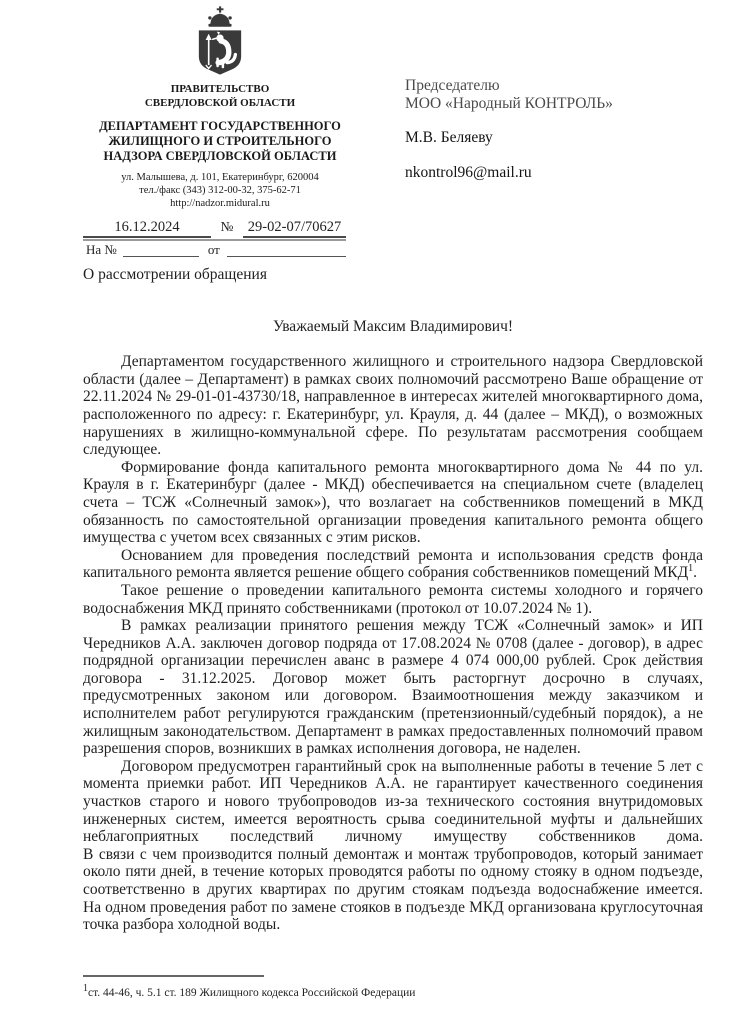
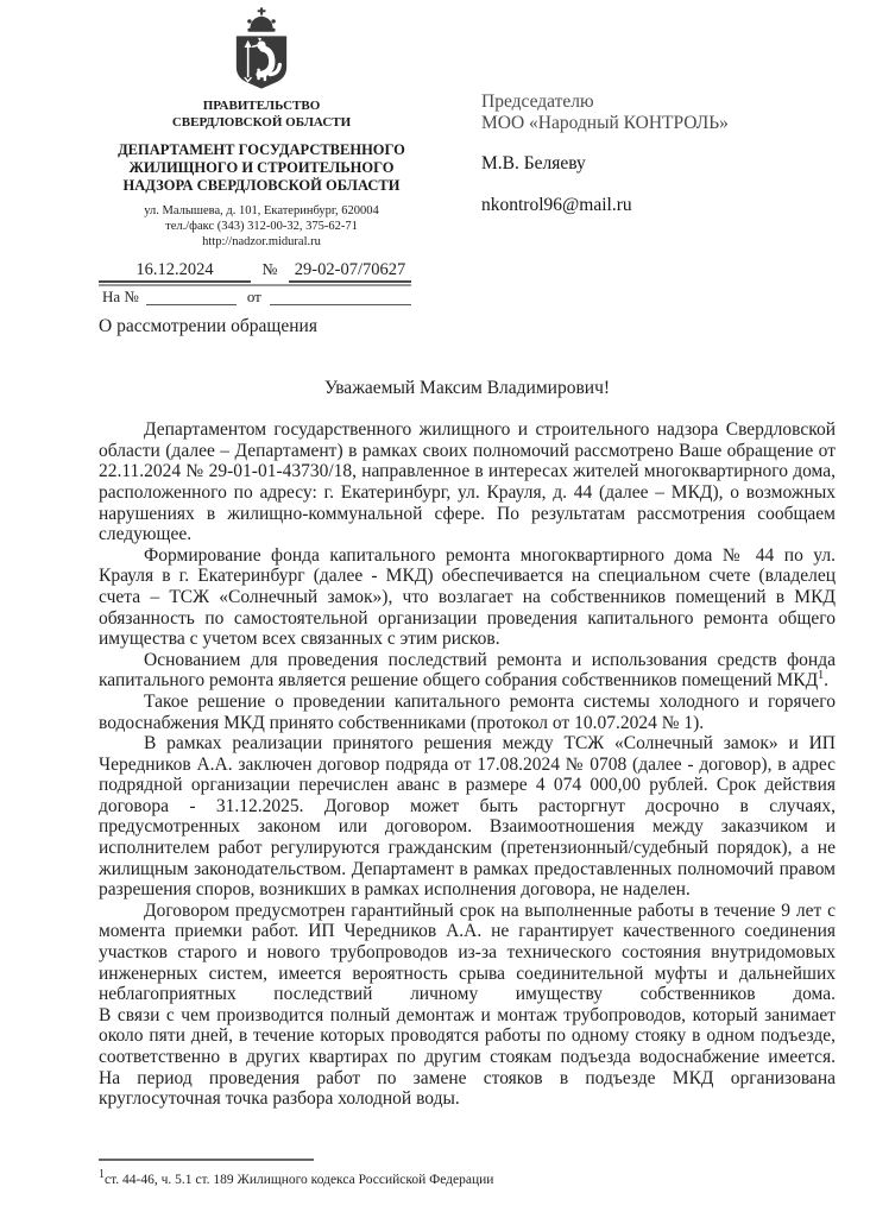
  ПРАВИТЕЛЬСТВО
  СВЕРДЛОВСКОЙ ОБЛАСТИ
  ДЕПАРТАМЕНТ ГОСУДАРСТВЕННОГО
  ЖИЛИЩНОГО И СТРОИТЕЛЬНОГО
  НАДЗОРА СВЕРДЛОВСКОЙ ОБЛАСТИ
  ул. Малышева, д. 101, Екатеринбург, 620004
  тел./факс (343) 312-00-32, 375-62-71
  http://nadzor.midural.ru
  Председателю
  МОО «Народный КОНТРОЛЬ»
  М.В. Беляеву
  nkontrol96@mail.ru
  16.12.2024
  №
  29-02-07/70627
  На №
  от
  О рассмотрении обращения
  Уважаемый Максим Владимирович!
  Департаментом государственного жилищного и строительного надзора Свердловской области (далее – Департамент) в рамках своих полномочий рассмотрено Ваше обращение от 22.11.2024 № 29-01-01-43730/18, направленное в интересах жителей многоквартирного дома, расположенного по адресу: г. Екатеринбург, ул. Крауля, д. 44 (далее – МКД), о возможных нарушениях в жилищно-коммунальной сфере. По результатам рассмотрения сообщаем следующее.
  Формирование фонда капитального ремонта многоквартирного дома № 44 по ул. Крауля в г. Екатеринбург (далее - МКД) обеспечивается на специальном счете (владелец счета – ТСЖ «Солнечный замок»), что возлагает на собственников помещений в МКД обязанность по самостоятельной организации проведения капитального ремонта общего имущества с учетом всех связанных с этим рисков.
  Основанием для проведения последствий ремонта и использования средств фонда капитального ремонта является решение общего собрания собственников помещений МКД1.
  Такое решение о проведении капитального ремонта системы холодного и горячего водоснабжения МКД принято собственниками (протокол от 10.07.2024 № 1).
  В рамках реализации принятого решения между ТСЖ «Солнечный замок» и ИП Чередников А.А. заключен договор подряда от 17.08.2024 № 0708 (далее - договор), в адрес подрядной организации перечислен аванс в размере 4 074 000,00 рублей. Срок действия договора - 31.12.2025. Договор может быть расторгнут досрочно в случаях, предусмотренных законом или договором. Взаимоотношения между заказчиком и исполнителем работ регулируются гражданским (претензионный/судебный порядок), а не жилищным законодательством. Департамент в рамках предоставленных полномочий правом разрешения споров, возникших в рамках исполнения договора, не наделен.
- Договором предусмотрен гарантийный срок на выполненные работы в течение 5 лет с момента приемки работ. ИП Чередников А.А. не гарантирует качественного соединения участков старого и нового трубопроводов из-за технического состояния внутридомовых инженерных систем, имеется вероятность срыва соединительной муфты и дальнейших неблагоприятных последствий личному имуществу собственников дома.
+ Договором предусмотрен гарантийный срок на выполненные работы в течение 9 лет с момента приемки работ. ИП Чередников А.А. не гарантирует качественного соединения участков старого и нового трубопроводов из-за технического состояния внутридомовых инженерных систем, имеется вероятность срыва соединительной муфты и дальнейших неблагоприятных последствий личному имуществу собственников дома.
  В связи с чем производится полный демонтаж и монтаж трубопроводов, который занимает около пяти дней, в течение которых проводятся работы по одному стояку в одном подъезде, соответственно в других квартирах по другим стоякам подъезда водоснабжение имеется.
- На одном проведения работ по замене стояков в подъезде МКД организована круглосуточная точка разбора холодной воды.
+ На период проведения работ по замене стояков в подъезде МКД организована круглосуточная точка разбора холодной воды.
  1ст. 44-46, ч. 5.1 ст. 189 Жилищного кодекса Российской Федерации
